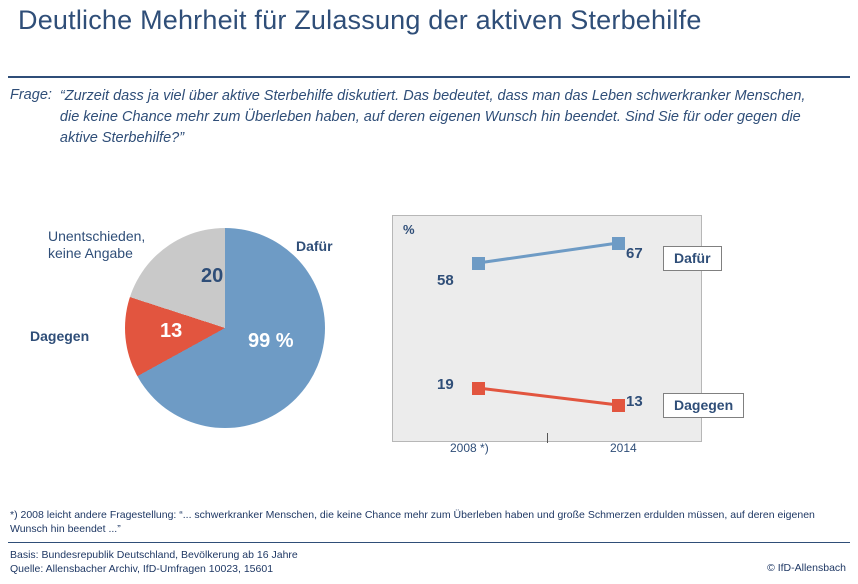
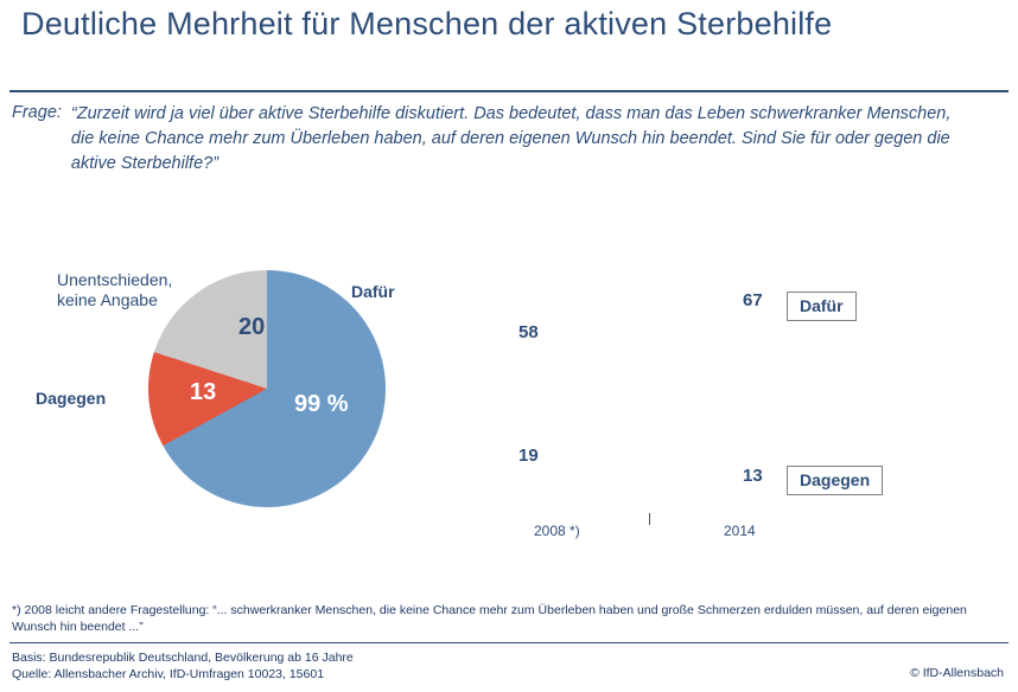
- Deutliche Mehrheit für Zulassung der aktiven Sterbehilfe
+ Deutliche Mehrheit für Menschen der aktiven Sterbehilfe
  Frage:
- “Zurzeit dass ja viel über aktive Sterbehilfe diskutiert. Das bedeutet, dass man das Leben schwerkranker Menschen, die keine Chance mehr zum Überleben haben, auf deren eigenen Wunsch hin beendet. Sind Sie für oder gegen die aktive Sterbehilfe?”
+ “Zurzeit wird ja viel über aktive Sterbehilfe diskutiert. Das bedeutet, dass man das Leben schwerkranker Menschen, die keine Chance mehr zum Überleben haben, auf deren eigenen Wunsch hin beendet. Sind Sie für oder gegen die aktive Sterbehilfe?”
  99 %
  13
  20
  Dafür
  Dagegen
  Unentschieden,
  keine Angabe
- %
  58
  67
  19
  13
  2008 *)
  2014
  Dafür
  Dagegen
  *) 2008 leicht andere Fragestellung: “... schwerkranker Menschen, die keine Chance mehr zum Überleben haben und große Schmerzen erdulden müssen, auf deren eigenen Wunsch hin beendet ...”
  Basis: Bundesrepublik Deutschland, Bevölkerung ab 16 Jahre
  Quelle: Allensbacher Archiv, IfD-Umfragen 10023, 15601
  © IfD-Allensbach
